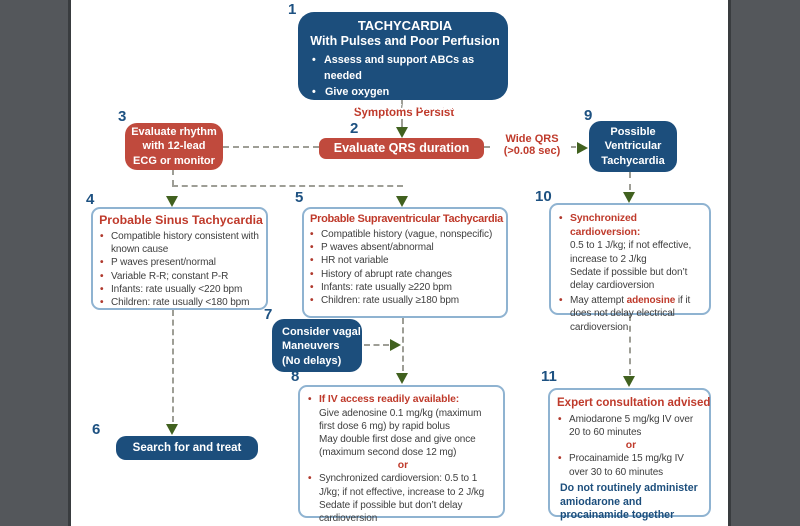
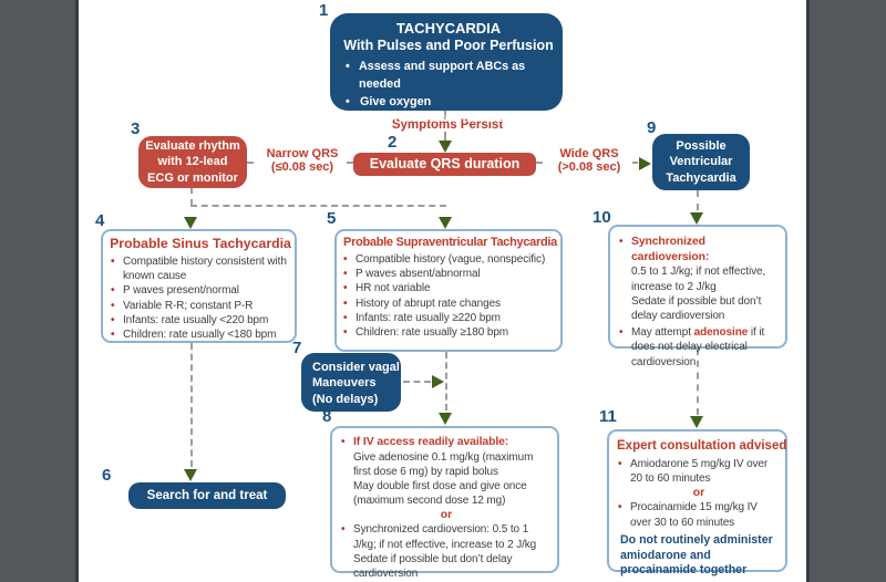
  Symptoms Persist
+ Narrow QRS
+ (≤0.08 sec)
  Wide QRS
  (>0.08 sec)
  1
  2
  3
  4
  5
  6
  7
  8
  9
  10
  11
  TACHYCARDIA
  With Pulses and Poor Perfusion
  •
  Assess and support ABCs as needed
  •
  Give oxygen
  Attach monitor/defibrillator
  Evaluate QRS duration
  Evaluate rhythm
  with 12-lead
  ECG or monitor
  Possible
  Ventricular
  Tachycardia
  Probable Sinus Tachycardia
  •
  Compatible history consistent with known cause
  •
  P waves present/normal
  •
  Variable R-R; constant P-R
  •
  Infants: rate usually <220 bpm
  •
  Children: rate usually <180 bpm
  Probable Supraventricular Tachycardia
  •
  Compatible history (vague, nonspecific)
  •
  P waves absent/abnormal
  •
  HR not variable
  •
  History of abrupt rate changes
  •
  Infants: rate usually ≥220 bpm
  •
  Children: rate usually ≥180 bpm
  •
  Synchronized cardioversion:
  0.5 to 1 J/kg; if not effective, increase to 2 J/kg
  Sedate if possible but don’t delay cardioversion
  •
  May attempt adenosine if it does not delay electrical cardioversion
  Consider vagal
  Maneuvers
  (No delays)
  •
  If IV access readily available:
  Give adenosine 0.1 mg/kg (maximum first dose 6 mg) by rapid bolus
  May double first dose and give once (maximum second dose 12 mg)
  or
  •
  Synchronized cardioversion: 0.5 to 1 J/kg; if not effective, increase to 2 J/kg
  Sedate if possible but don’t delay cardioversion
  Expert consultation advised
  •
  Amiodarone 5 mg/kg IV over 20 to 60 minutes
  or
  •
  Procainamide 15 mg/kg IV over 30 to 60 minutes
  Do not routinely administer amiodarone and procainamide together
  Search for and treat
